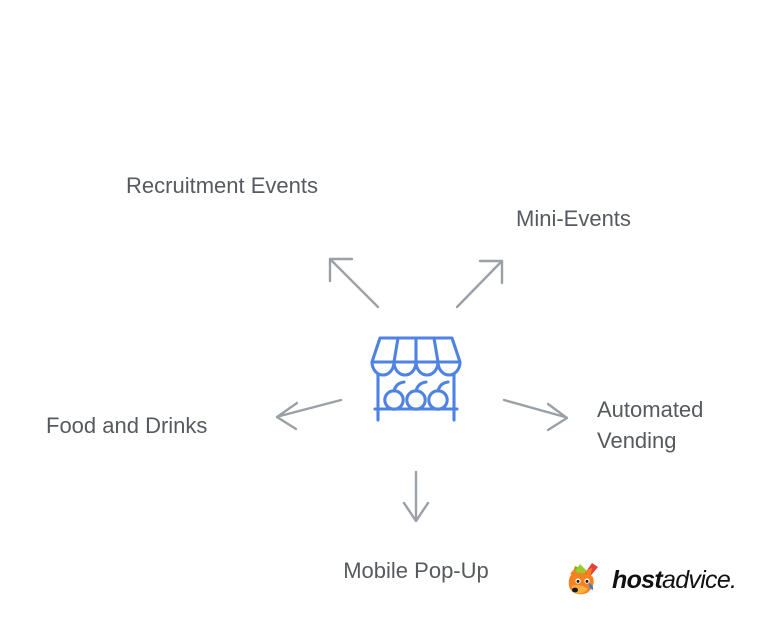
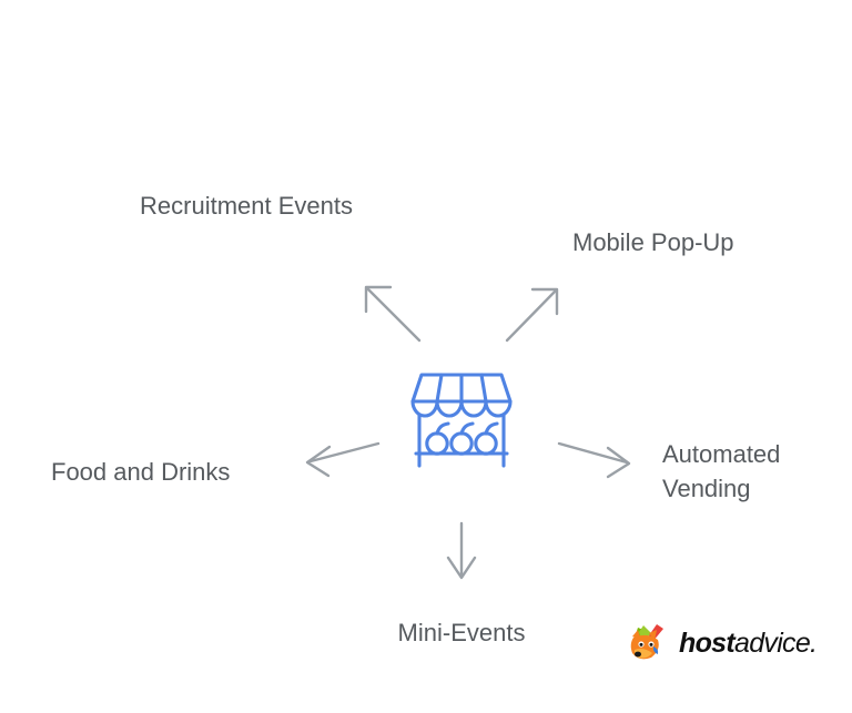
  Recruitment Events
- Mini-Events
+ Mobile Pop-Up
  Food and Drinks
  Automated Vending
- Mobile Pop-Up
+ Mini-Events
  hostadvice.
